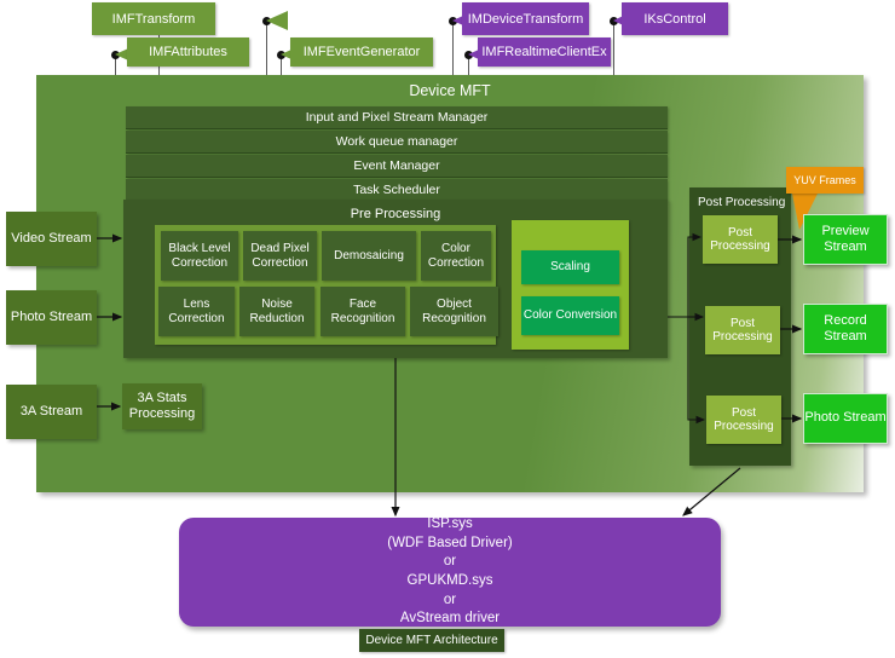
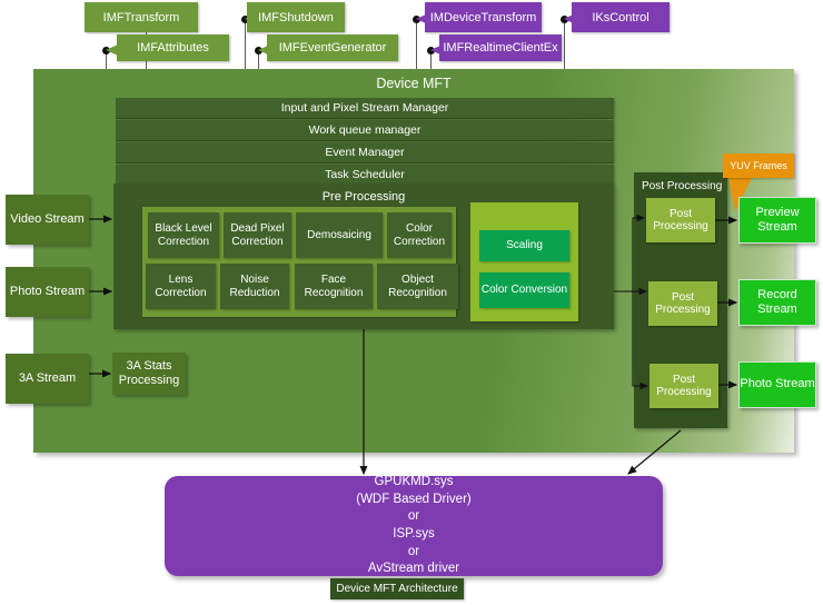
  IMFTransform
  IMFAttributes
+ IMFShutdown
  IMFEventGenerator
  IMDeviceTransform
  IMFRealtimeClientEx
  IKsControl
  Device MFT
  Input and Pixel Stream Manager
  Work queue manager
  Event Manager
  Task Scheduler
  Pre Processing
  Black Level Correction
  Dead Pixel Correction
  Demosaicing
  Color Correction
  Lens Correction
  Noise Reduction
  Face Recognition
  Object Recognition
  Scaling
  Color Conversion
  Post Processing
  Post Processing
  Post Processing
  Post Processing
  YUV Frames
  Video Stream
  Photo Stream
  3A Stream
  3A Stats Processing
  Preview Stream
  Record Stream
  Photo Stream
- ISP.sys
+ GPUKMD.sys
  (WDF Based Driver)
  or
- GPUKMD.sys
+ ISP.sys
  or
  AvStream driver
  Device MFT Architecture
